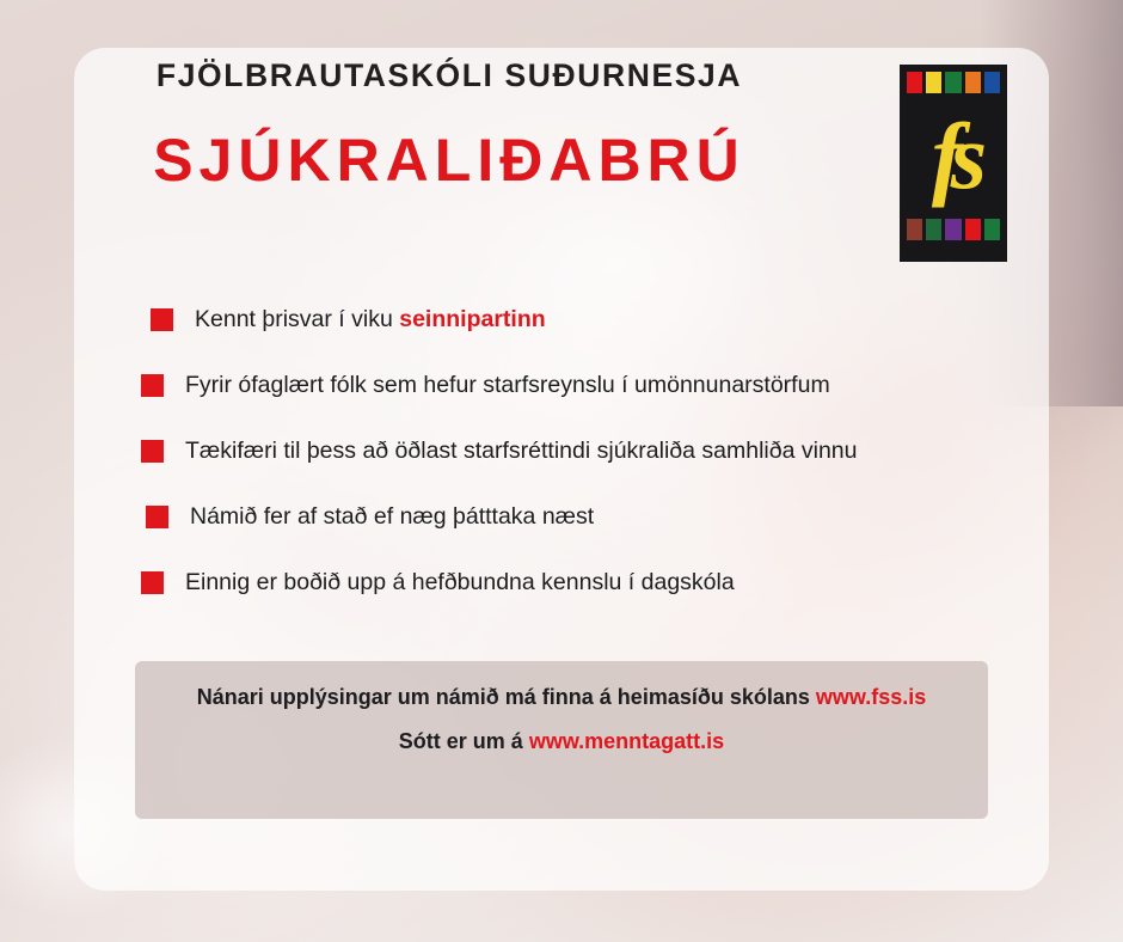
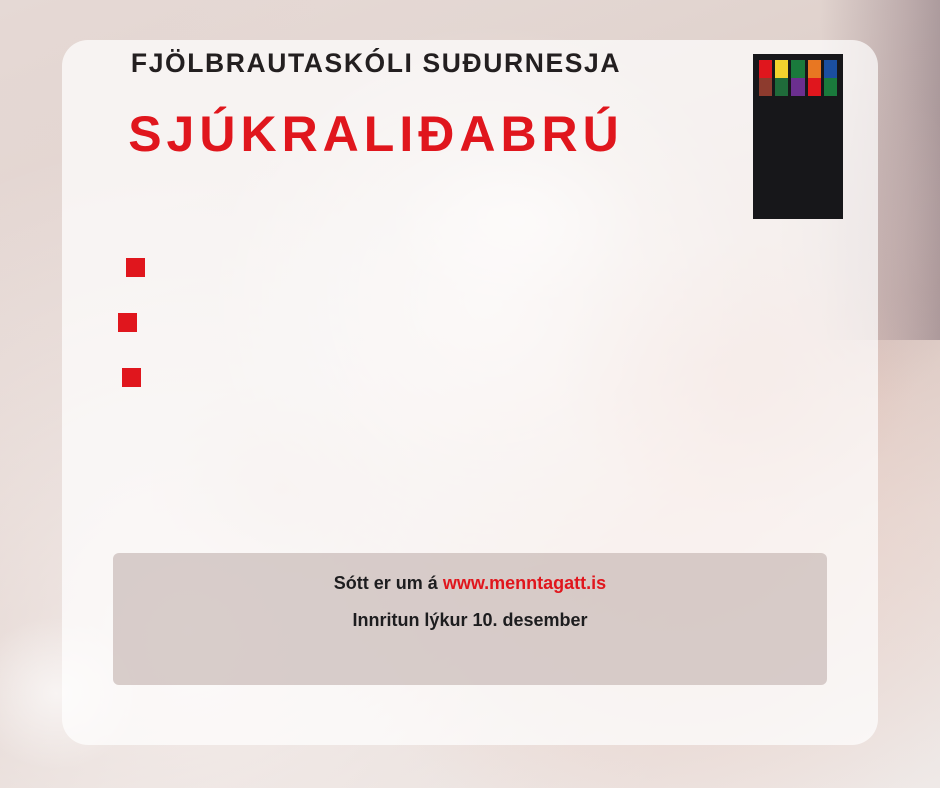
  FJÖLBRAUTASKÓLI SUÐURNESJA
  SJÚKRALIÐABRÚ
- fs
- Kennt þrisvar í viku seinnipartinn
- Fyrir ófaglært fólk sem hefur starfsreynslu í umönnunarstörfum
- Tækifæri til þess að öðlast starfsréttindi sjúkraliða samhliða vinnu
- Námið fer af stað ef næg þátttaka næst
- Einnig er boðið upp á hefðbundna kennslu í dagskóla
- Nánari upplýsingar um námið má finna á heimasíðu skólans www.fss.is
  Sótt er um á www.menntagatt.is
+ Innritun lýkur 10. desember
